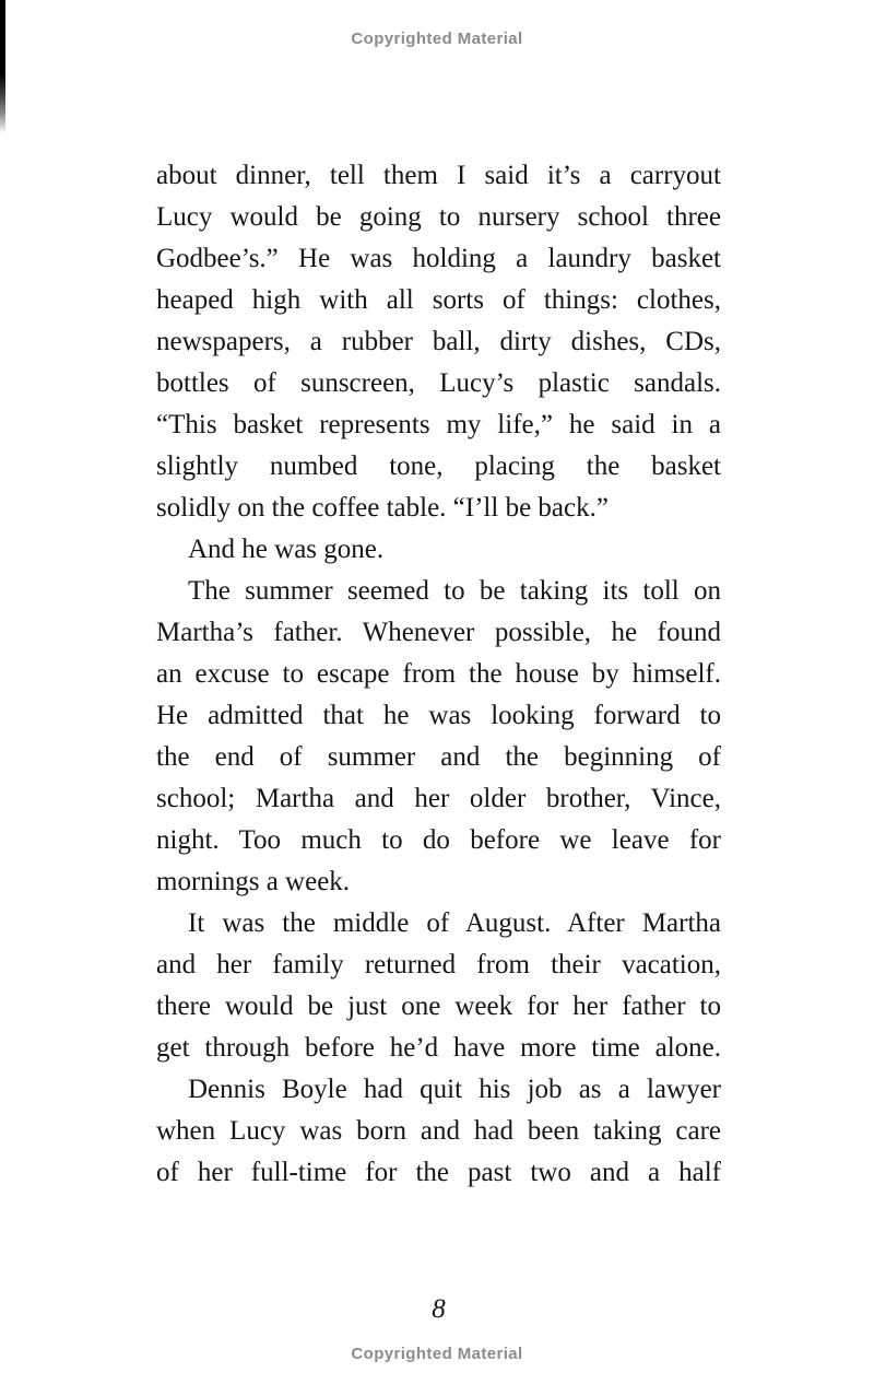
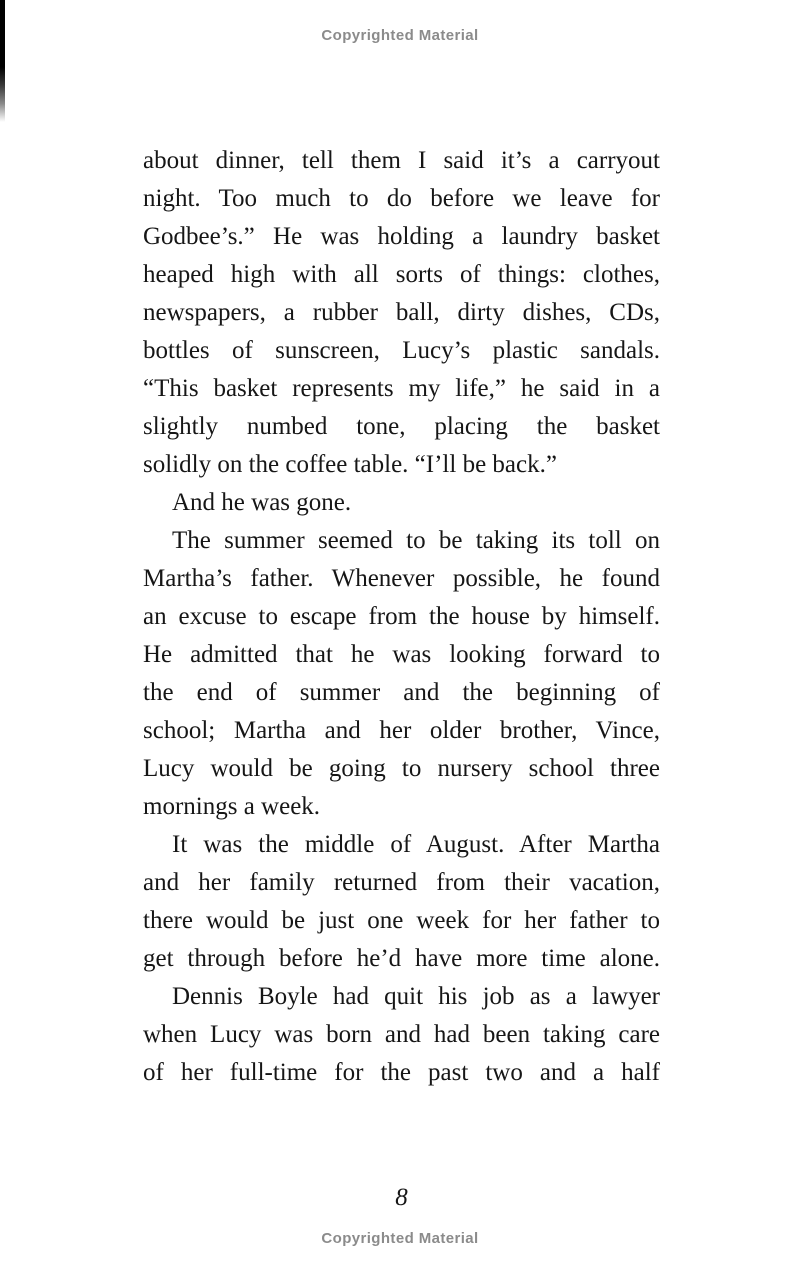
  Copyrighted Material
  about dinner, tell them I said it’s a carryout
- Lucy would be going to nursery school three
+ night. Too much to do before we leave for
  Godbee’s.” He was holding a laundry basket
  heaped high with all sorts of things: clothes,
  newspapers, a rubber ball, dirty dishes, CDs,
  bottles of sunscreen, Lucy’s plastic sandals.
  “This basket represents my life,” he said in a
  slightly numbed tone, placing the basket
  solidly on the coffee table. “I’ll be back.”
  And he was gone.
  The summer seemed to be taking its toll on
  Martha’s father. Whenever possible, he found
  an excuse to escape from the house by himself.
  He admitted that he was looking forward to
  the end of summer and the beginning of
  school; Martha and her older brother, Vince,
- night. Too much to do before we leave for
+ Lucy would be going to nursery school three
  mornings a week.
  It was the middle of August. After Martha
  and her family returned from their vacation,
  there would be just one week for her father to
  get through before he’d have more time alone.
  Dennis Boyle had quit his job as a lawyer
  when Lucy was born and had been taking care
  of her full-time for the past two and a half
  8
  Copyrighted Material
